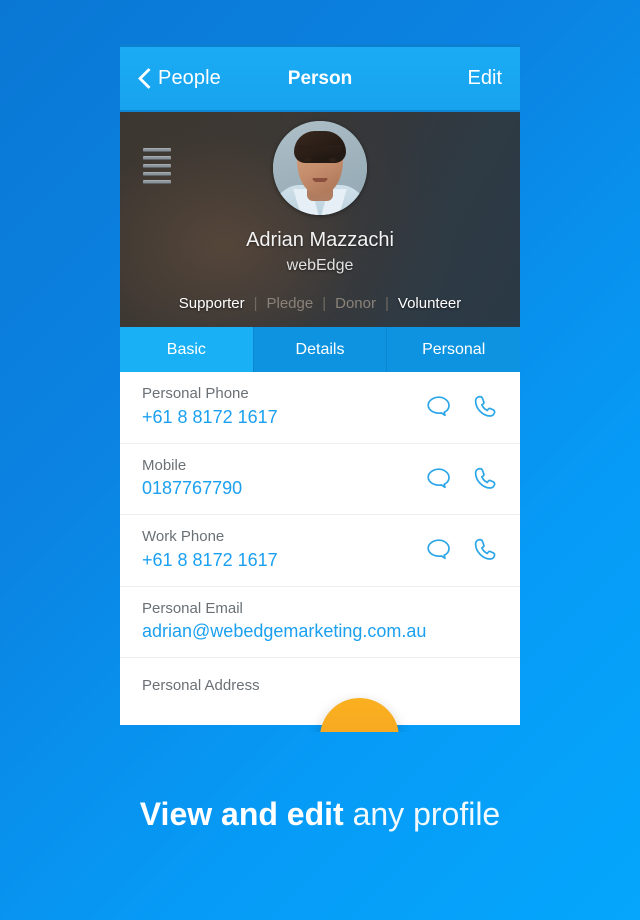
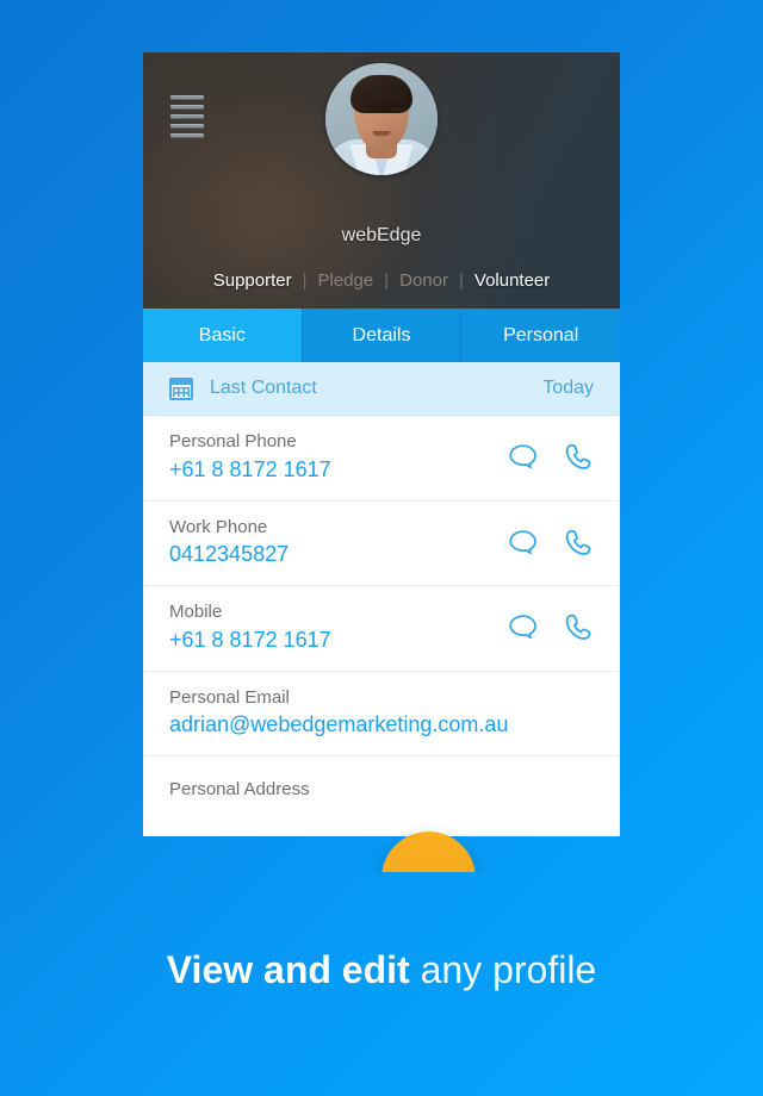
- People
- Person
- Edit
- Adrian Mazzachi
  webEdge
  Supporter
  |
  Pledge
  |
  Donor
  |
  Volunteer
  Basic
  Details
  Personal
+ Last Contact
+ Today
  Personal Phone
  +61 8 8172 1617
- Mobile
+ Work Phone
- 0187767790
+ 0412345827
- Work Phone
+ Mobile
  +61 8 8172 1617
  Personal Email
  adrian@webedgemarketing.com.au
  Personal Address
  View and edit any profile
